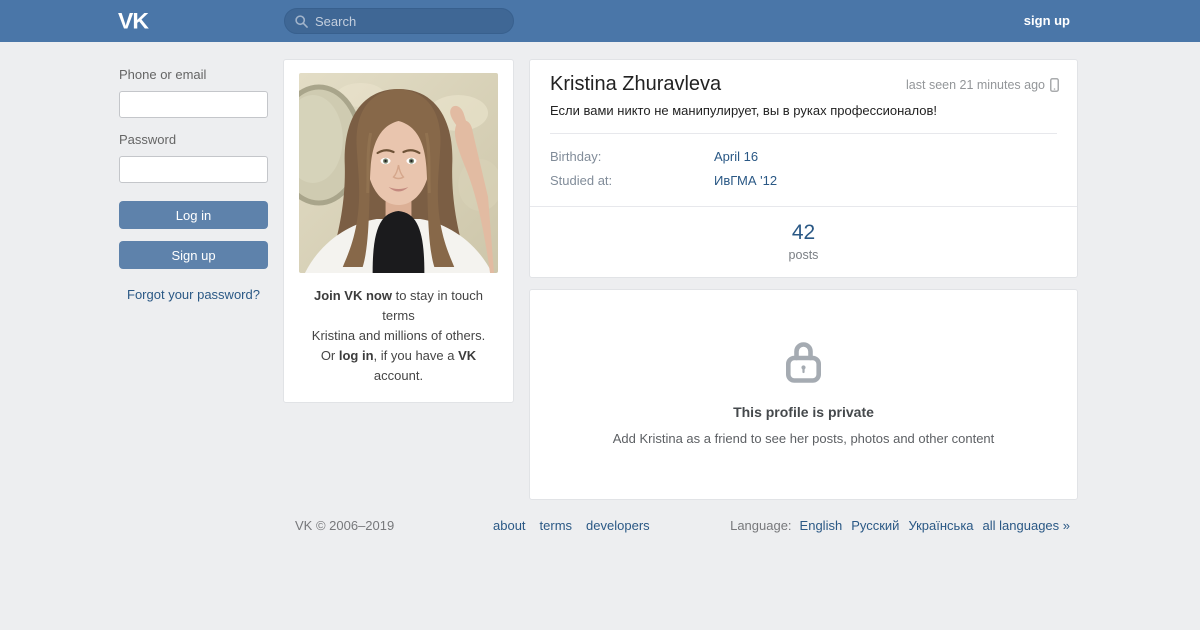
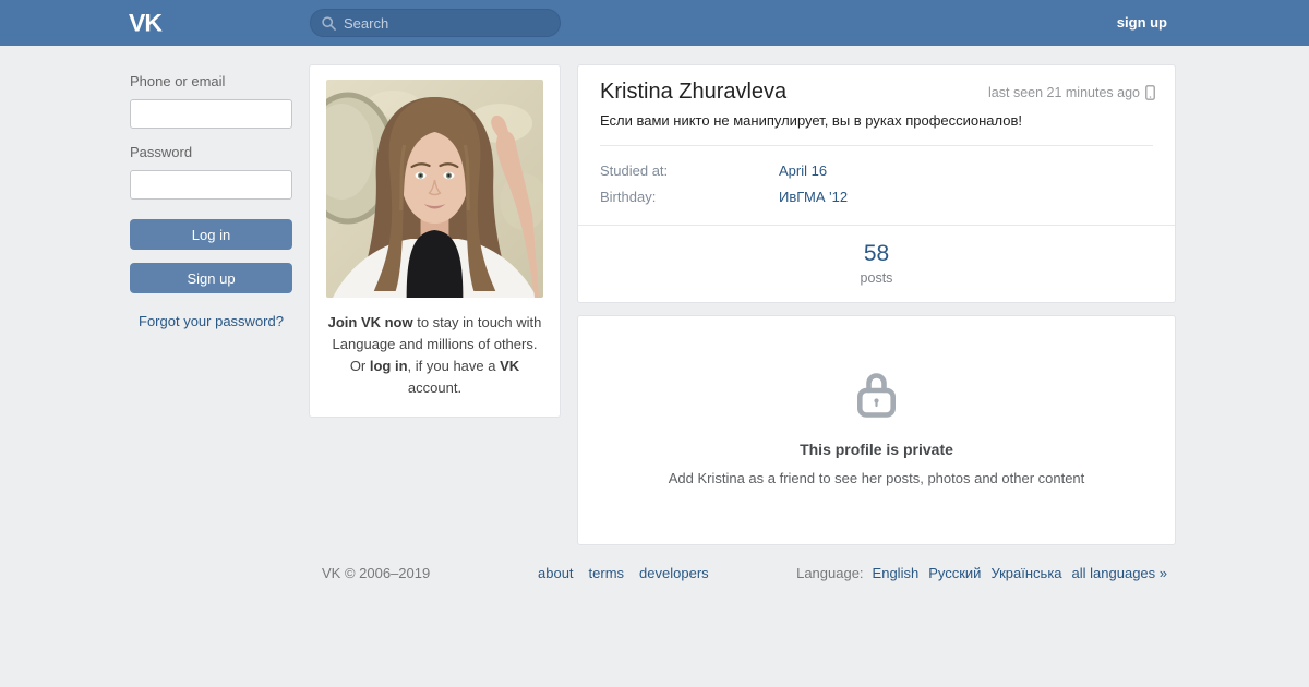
  VK
  Search
  sign up
  Phone or email
  Password
  Log in
  Sign up
  Forgot your password?
- Join VK now to stay in touch terms
+ Join VK now to stay in touch with
- Kristina and millions of others.
+ Language and millions of others.
  Or log in, if you have a VK account.
  Kristina Zhuravleva
  last seen 21 minutes ago
  Если вами никто не манипулирует, вы в руках профессионалов!
- Birthday:
+ Studied at:
  April 16
- Studied at:
+ Birthday:
  ИвГМА '12
- 42
+ 58
  posts
  This profile is private
  Add Kristina as a friend to see her posts, photos and other content
  VK © 2006–2019
  about
  terms
  developers
  Language:
  English
  Русский
  Українська
  all languages »
